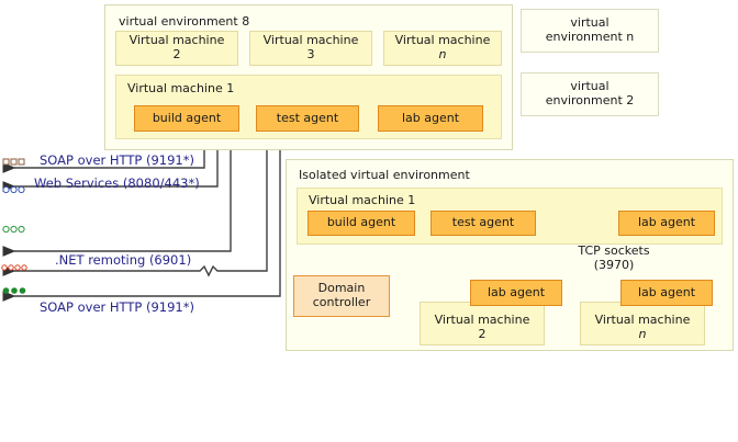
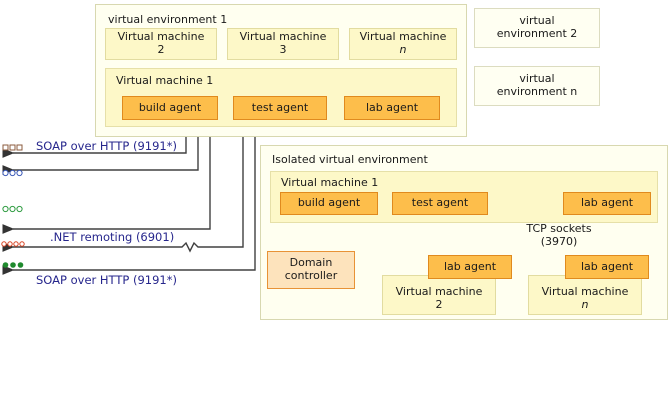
- virtual environment 8
+ virtual environment 1
  Virtual machine
  2
  Virtual machine
  3
  Virtual machine
  n
  Virtual machine 1
  build agent
  test agent
  lab agent
  virtual
- environment n
+ environment 2
  virtual
- environment 2
+ environment n
  SOAP over HTTP (9191*)
- Web Services (8080/443*)
  .NET remoting (6901)
  SOAP over HTTP (9191*)
  Isolated virtual environment
  Virtual machine 1
  build agent
  test agent
  lab agent
  TCP sockets
  (3970)
  Domain
  controller
  Virtual machine
  2
  lab agent
  Virtual machine
  n
  lab agent
